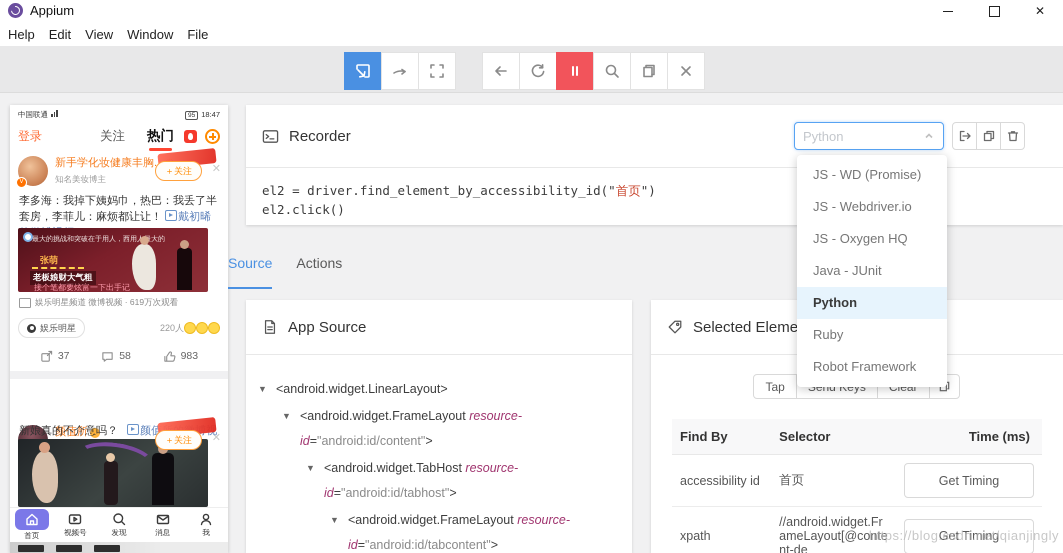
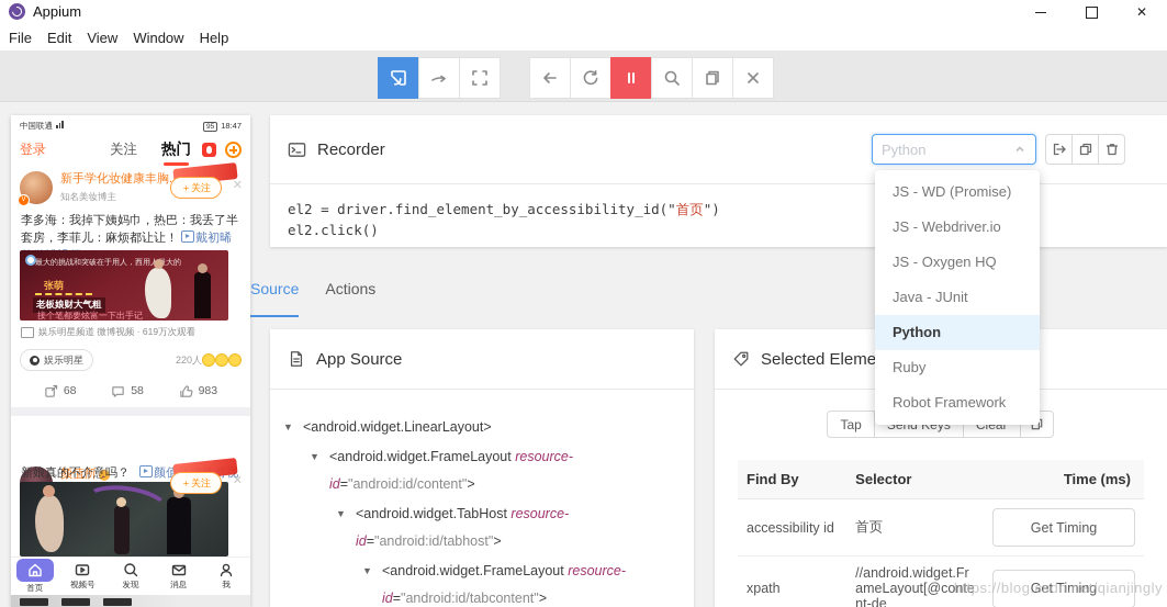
  Appium
  ✕
- Help
+ File
  Edit
  View
  Window
- File
+ Help
  中国联通
  18:47
  登录
  关注
  热门
  新手学化妆健康丰胸.
  知名美妆博主
  ＋关注
  ✕
  李多海：我掉下姨妈巾，热巴：我丢了半套房，李菲儿：麻烦都让让！ 戴初晞
  张萌
  老板娘财大气粗
  接个笔都要炫富一下出手记
  娱乐明星频道 微博视频 · 619万次观看
  娱乐明星
  220人
- 37
+ 68
  58
  983
  颜值所
  ＋关注
  ✕
  首页
  视频号
  发现
  消息
  我
  Recorder
  el2 = driver.find_element_by_accessibility_id("首页") el2.click()
  Python
  Source
  Actions
  App Source
  ▼
  <android.widget.LinearLayout>
  ▼
  <android.widget.FrameLayout resource-id="android:id/content">
  ▼
  <android.widget.TabHost resource-id="android:id/tabhost">
  ▼
  <android.widget.FrameLayout resource-id="android:id/tabcontent">
  Selected Eleme
  Tap
  Find By	Selector	Time (ms)
  accessibility id	首页	Get Timing
  xpath	//android.widget.FrameLayout[@content-de	Get Timing
  JS - WD (Promise)
  JS - Webdriver.io
  JS - Oxygen HQ
  Java - JUnit
  Python
  Ruby
  Robot Framework
  https://blog.csdn.net/qianjingly
